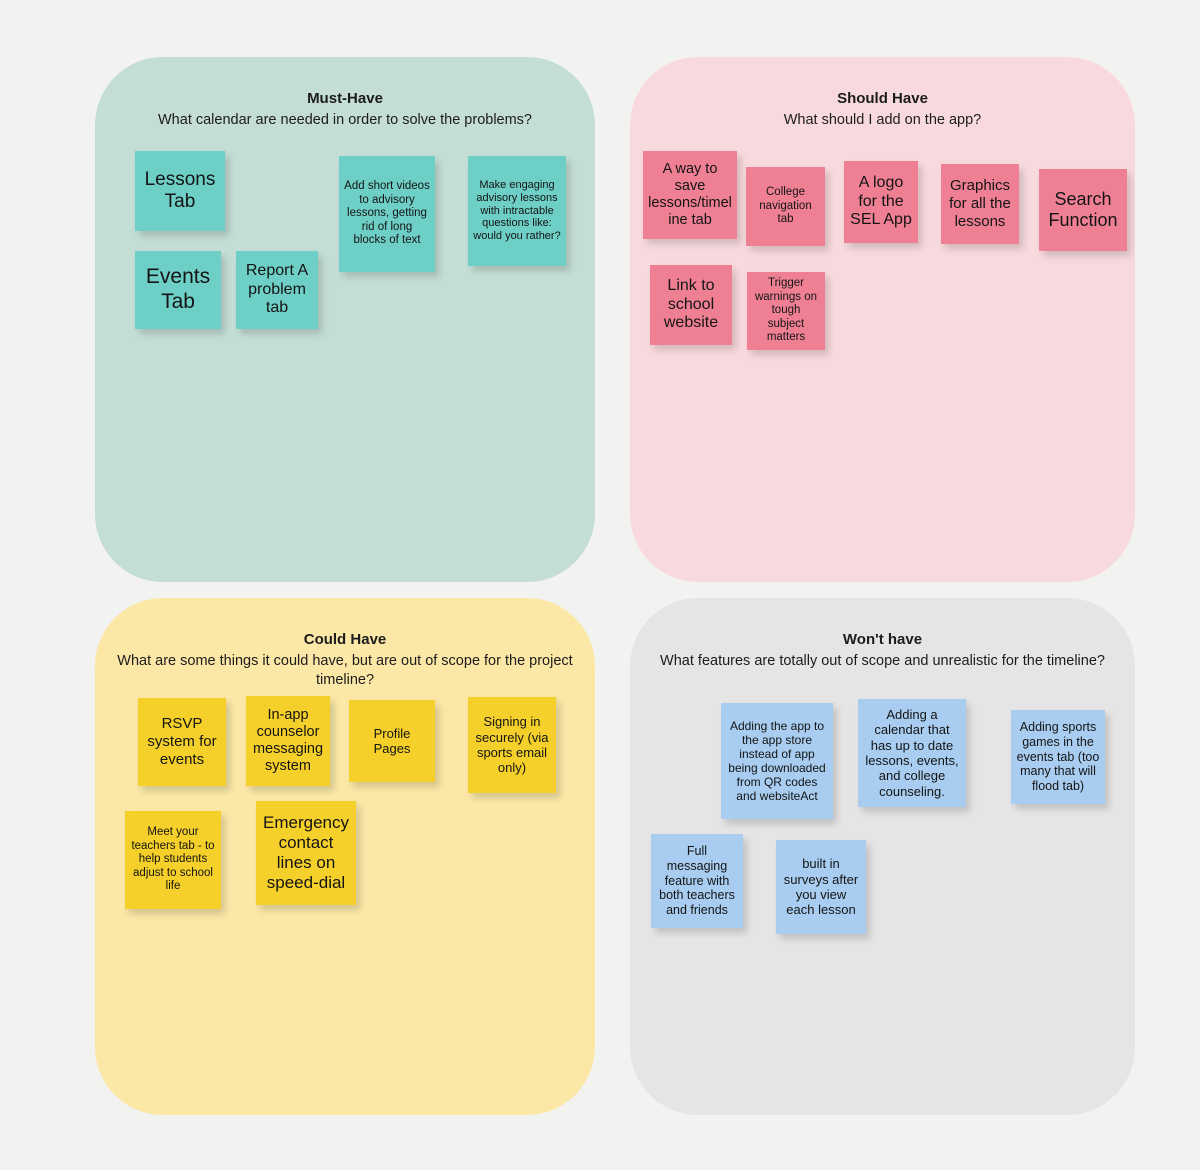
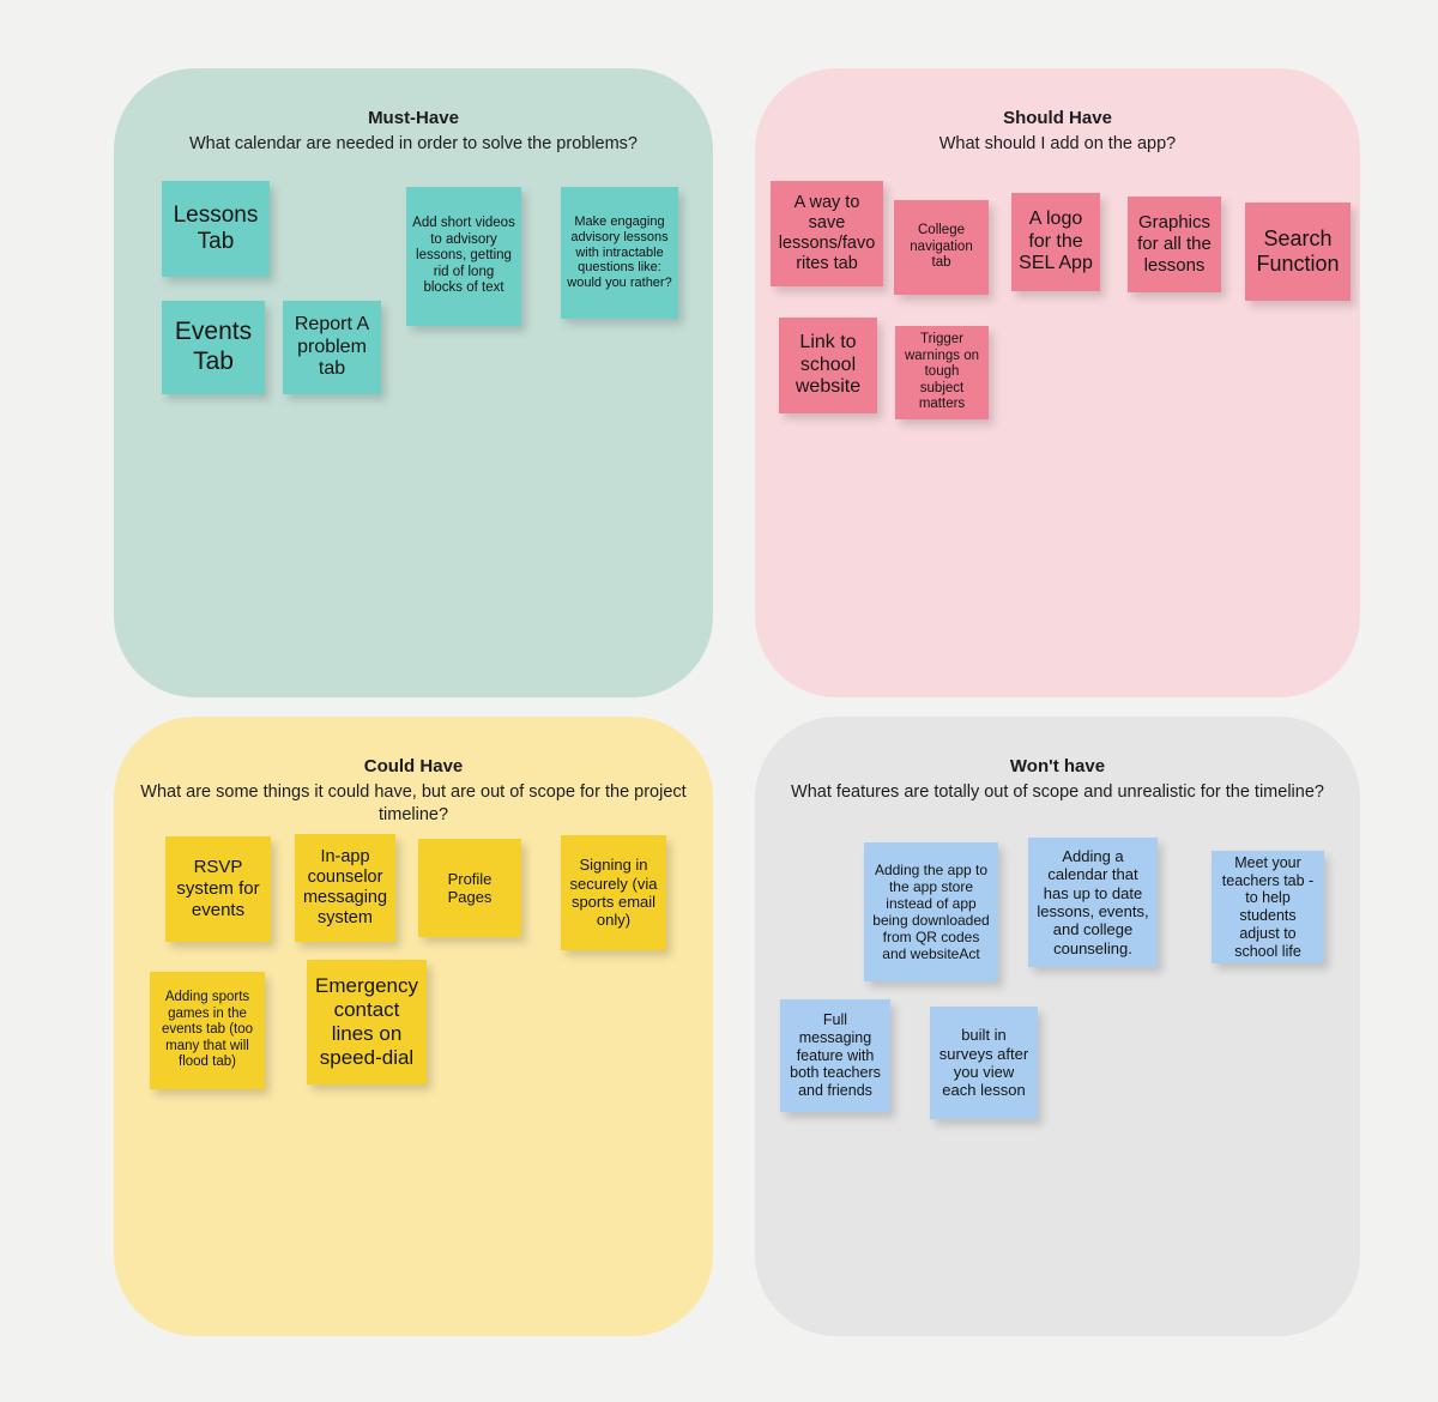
  Must-Have
  What calendar are needed in order to solve the problems?
  Lessons Tab
  Add short videos to advisory lessons, getting rid of long blocks of text
  Make engaging advisory lessons with intractable questions like: would you rather?
  Events Tab
  Report A problem tab
  Should Have
  What should I add on the app?
- A way to save lessons/timeline tab
+ A way to save lessons/favorites tab
  College navigation tab
  A logo for the SEL App
  Graphics for all the lessons
  Search Function
  Link to school website
  Trigger warnings on tough subject matters
  Could Have
  What are some things it could have, but are out of scope for the project timeline?
  RSVP system for events
  In-app counselor messaging system
  Profile Pages
  Signing in securely (via sports email only)
- Meet your teachers tab - to help students adjust to school life
+ Adding sports games in the events tab (too many that will flood tab)
  Emergency contact lines on speed-dial
  Won't have
  What features are totally out of scope and unrealistic for the timeline?
  Adding the app to the app store instead of app being downloaded from QR codes and websiteAct
  Adding a calendar that has up to date lessons, events, and college counseling.
- Adding sports games in the events tab (too many that will flood tab)
+ Meet your teachers tab - to help students adjust to school life
  Full messaging feature with both teachers and friends
  built in surveys after you view each lesson
